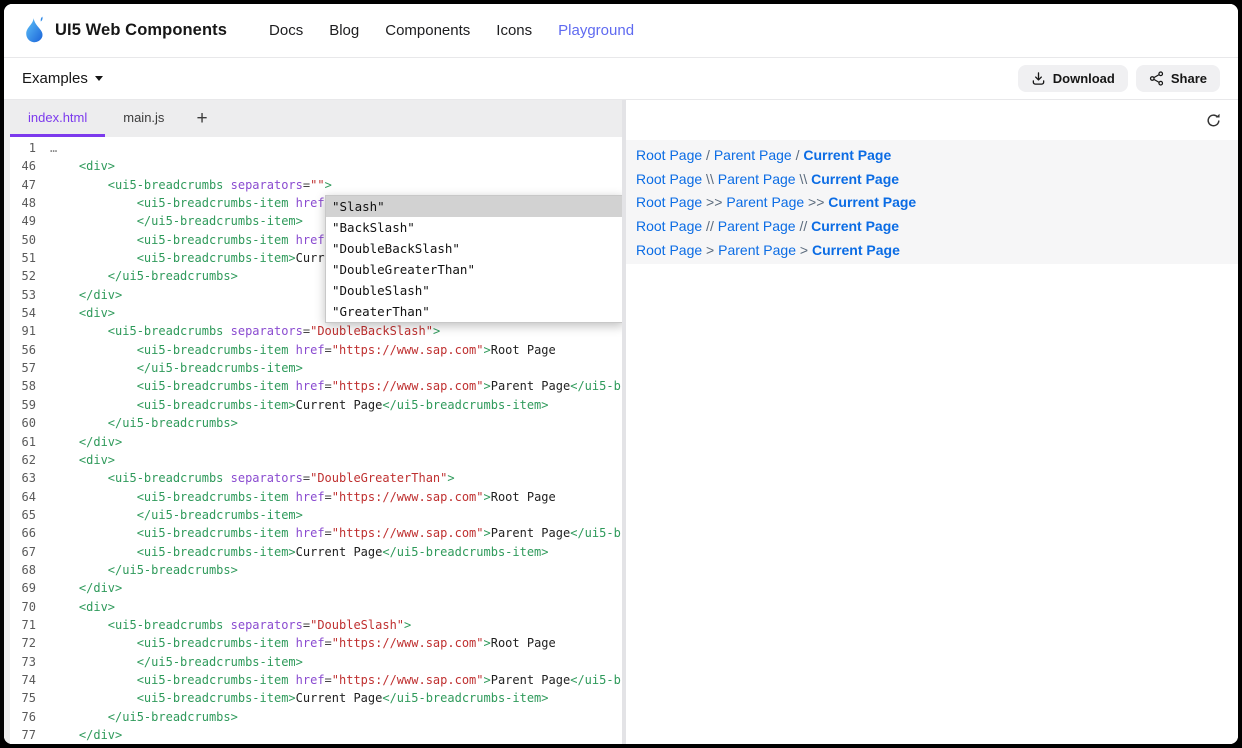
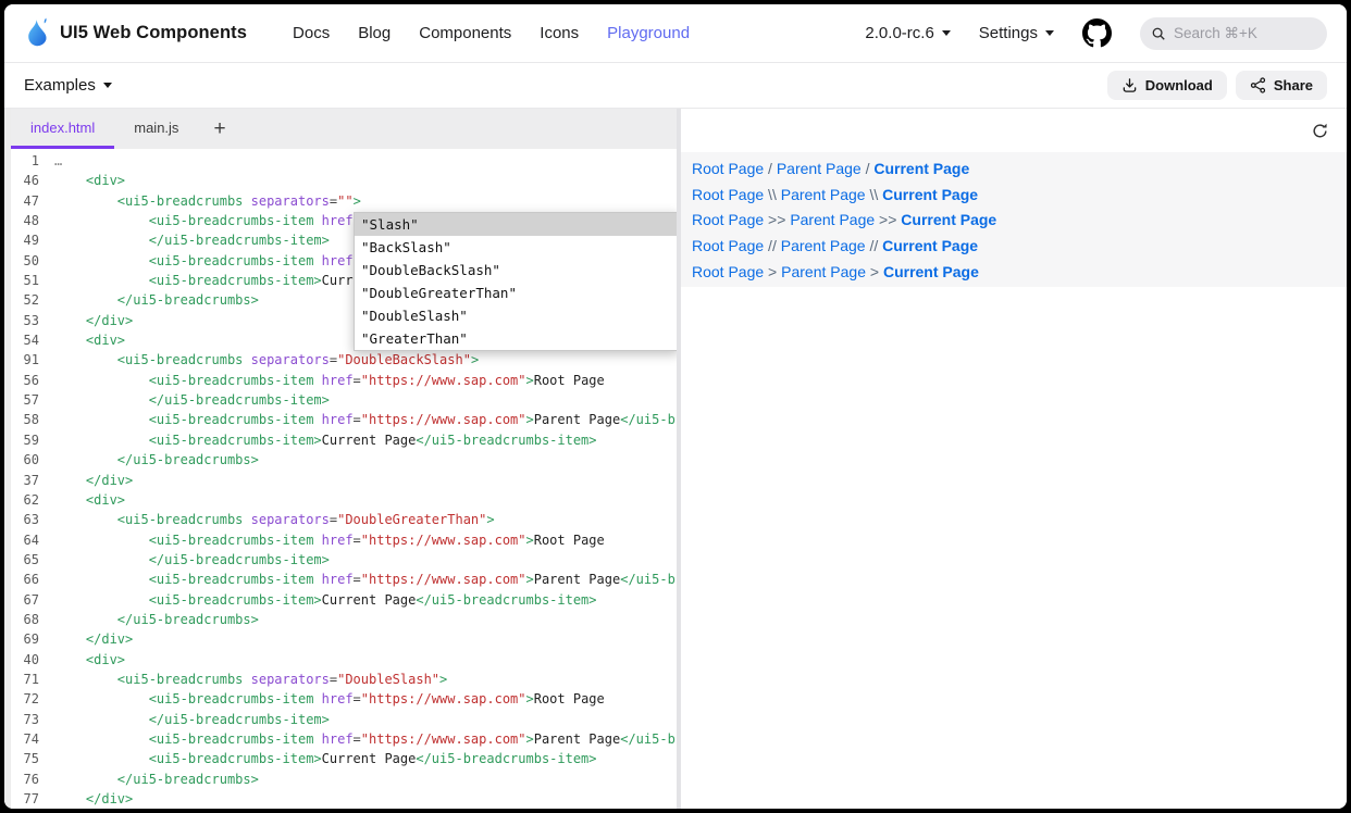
  UI5 Web Components
  Docs
  Blog
  Components
  Icons
  Playground
+ 2.0.0-rc.6
+ Settings
+ Search ⌘+K
  Examples
  Download
  Share
  index.html
  main.js
  +
  1
  …
  46
  <div>
  47
  <ui5-breadcrumbs separators="">
  48
  49
  </ui5-breadcrumbs-item>
  50
  51
  52
  </ui5-breadcrumbs>
  53
  </div>
  54
  <div>
  91
  <ui5-breadcrumbs separators="DoubleBackSlash">
  56
  <ui5-breadcrumbs-item href="https://www.sap.com">Root Page
  57
  </ui5-breadcrumbs-item>
  58
  <ui5-breadcrumbs-item href="https://www.sap.com">Parent Page</ui5-b
  59
  <ui5-breadcrumbs-item>Current Page</ui5-breadcrumbs-item>
  60
  </ui5-breadcrumbs>
- 61
+ 37
  </div>
  62
  <div>
  63
  <ui5-breadcrumbs separators="DoubleGreaterThan">
  64
  <ui5-breadcrumbs-item href="https://www.sap.com">Root Page
  65
  </ui5-breadcrumbs-item>
  66
  <ui5-breadcrumbs-item href="https://www.sap.com">Parent Page</ui5-b
  67
  <ui5-breadcrumbs-item>Current Page</ui5-breadcrumbs-item>
  68
  </ui5-breadcrumbs>
  69
  </div>
- 70
+ 40
  <div>
  71
  <ui5-breadcrumbs separators="DoubleSlash">
  72
  <ui5-breadcrumbs-item href="https://www.sap.com">Root Page
  73
  </ui5-breadcrumbs-item>
  74
  <ui5-breadcrumbs-item href="https://www.sap.com">Parent Page</ui5-b
  75
  <ui5-breadcrumbs-item>Current Page</ui5-breadcrumbs-item>
  76
  </ui5-breadcrumbs>
  77
  </div>
  "Slash"
  "BackSlash"
  "DoubleBackSlash"
  "DoubleGreaterThan"
  "DoubleSlash"
  "GreaterThan"
  Root Page
  /
  Parent Page
  /
  Current Page
  Root Page
  \\
  Parent Page
  \\
  Current Page
  Root Page
  >>
  Parent Page
  >>
  Current Page
  Root Page
  //
  Parent Page
  //
  Current Page
  Root Page
  >
  Parent Page
  >
  Current Page
